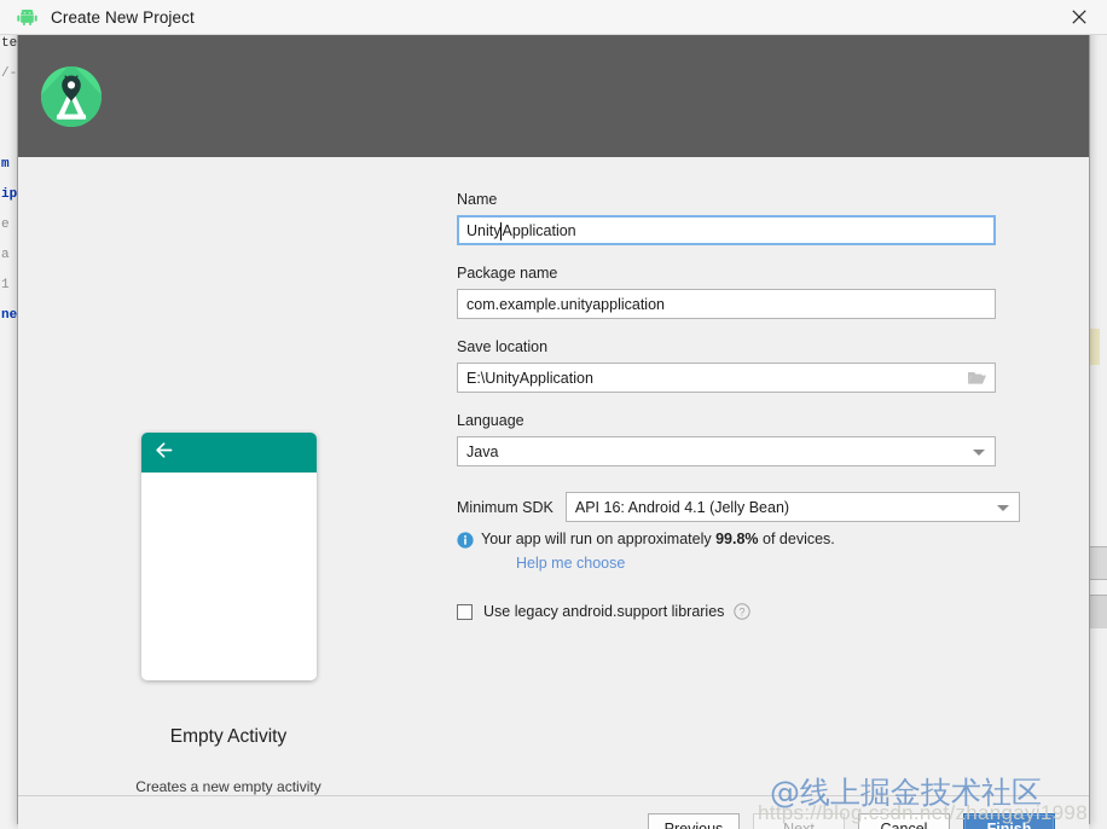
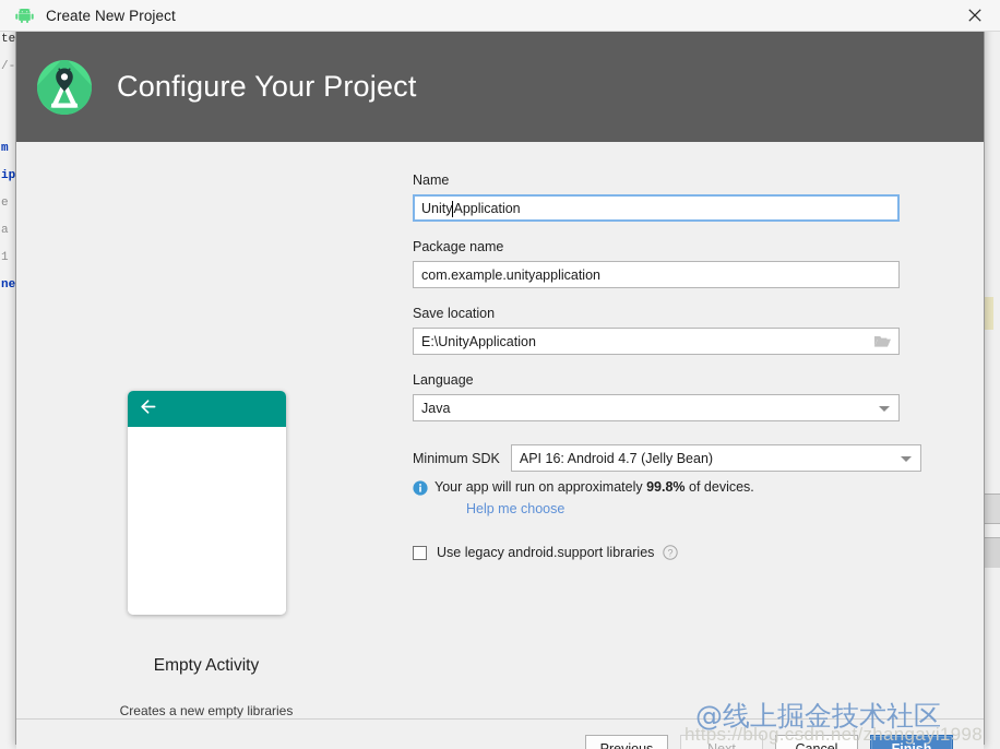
  te
  /-
  m
  ip
  e
  a
  1
  ne
+ Configure Your Project
  Empty Activity
- Creates a new empty activity
+ Creates a new empty libraries
  Name
  Unity
  Application
  Package name
  com.example.unityapplication
  Save location
  E:\UnityApplication
  Language
  Java
  Minimum SDK
- API 16: Android 4.1 (Jelly Bean)
+ API 16: Android 4.7 (Jelly Bean)
  Your app will run on approximately 99.8% of devices.
  Help me choose
  Use legacy android.support libraries
  ?
  Create New Project
  @线上掘金技术社区
  https://blog.csdn.net/zhangayi1998
